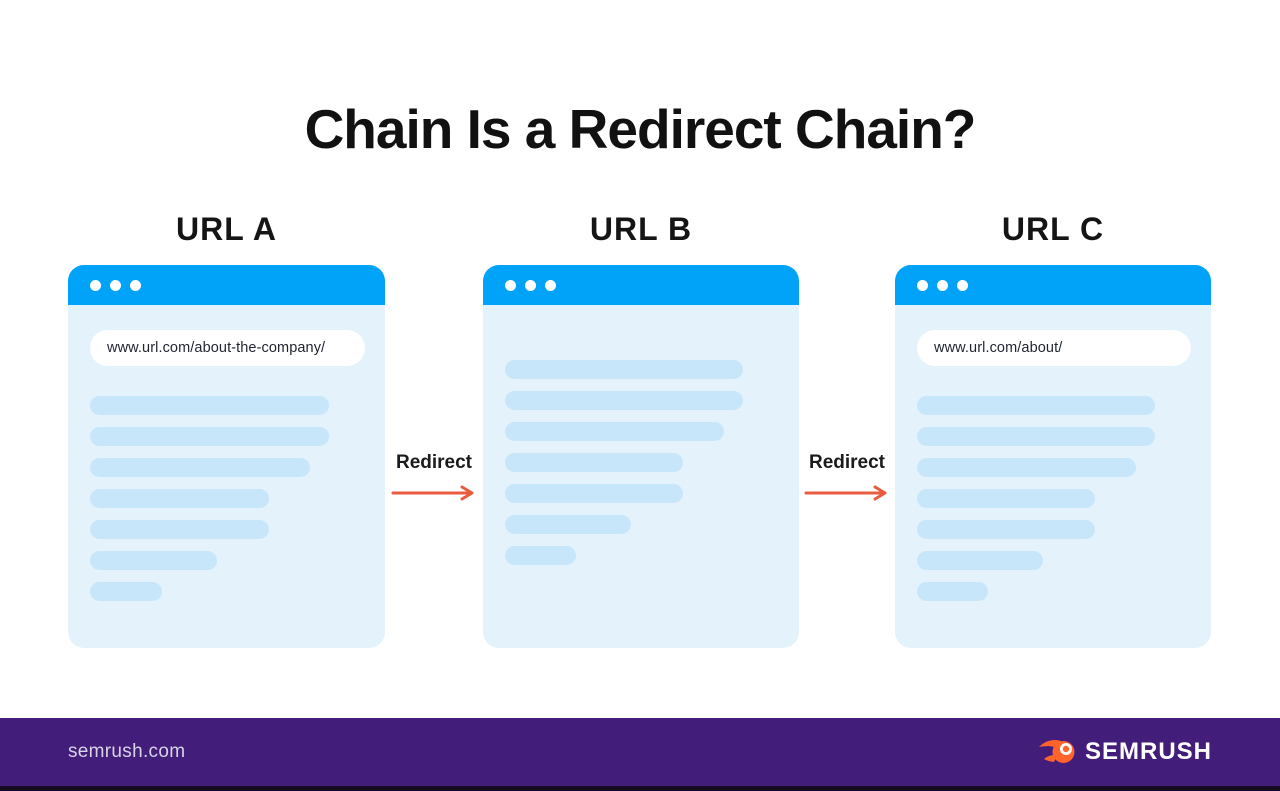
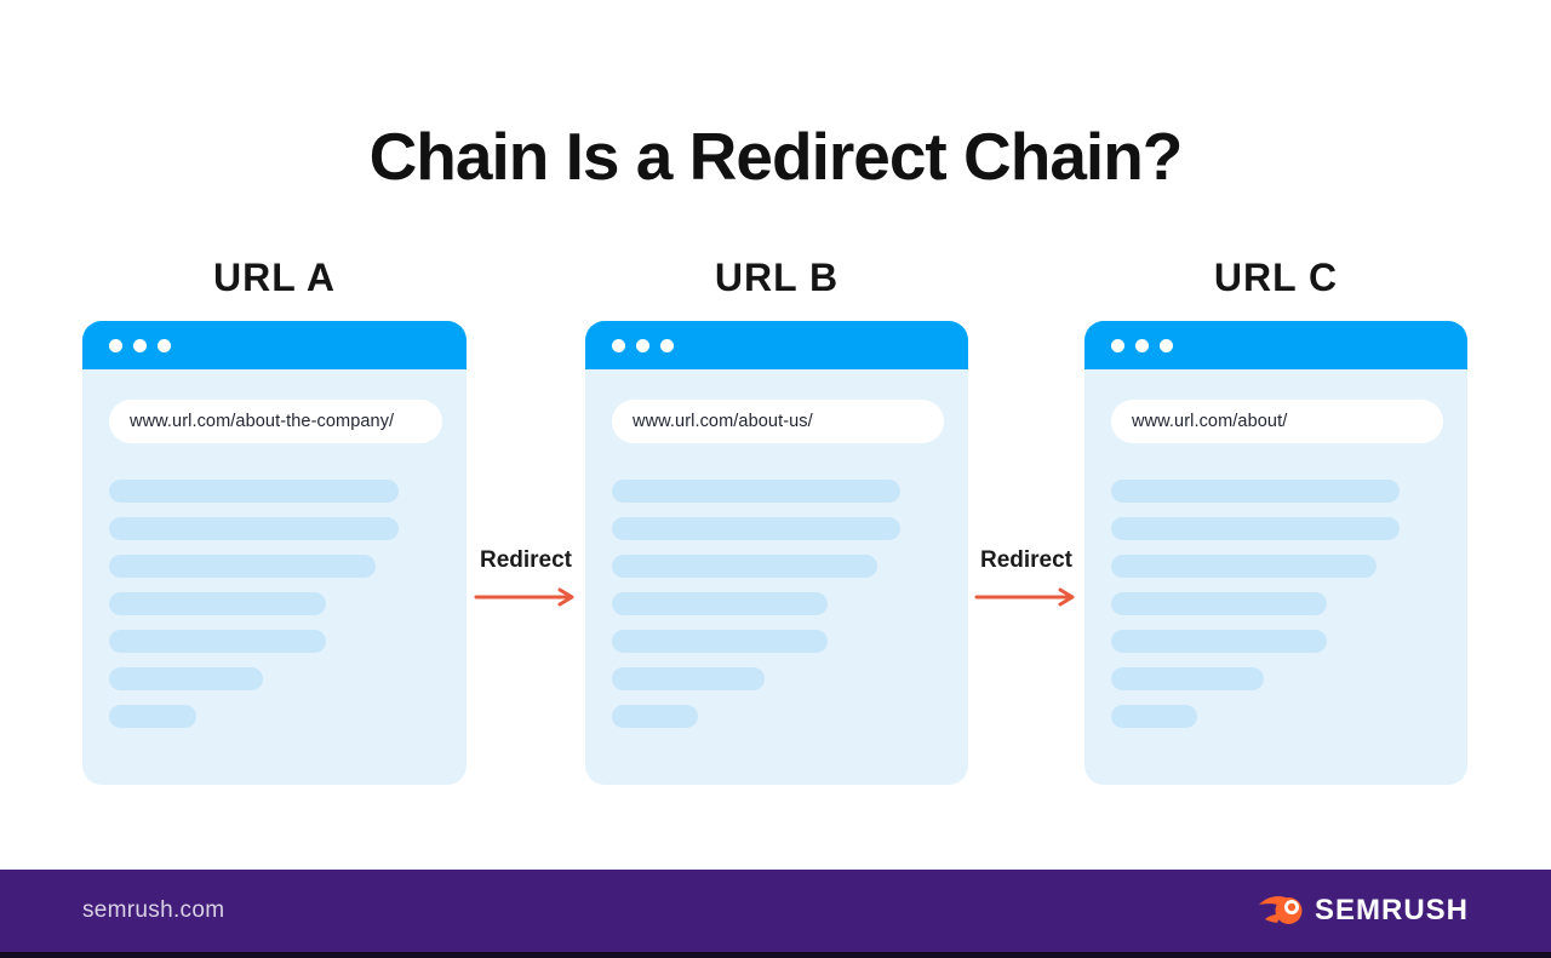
  Chain Is a Redirect Chain?
  URL A
  www.url.com/about-the-company/
  Redirect
  URL B
+ www.url.com/about-us/
  Redirect
  URL C
  www.url.com/about/
  semrush.com
  SEMRUSH
